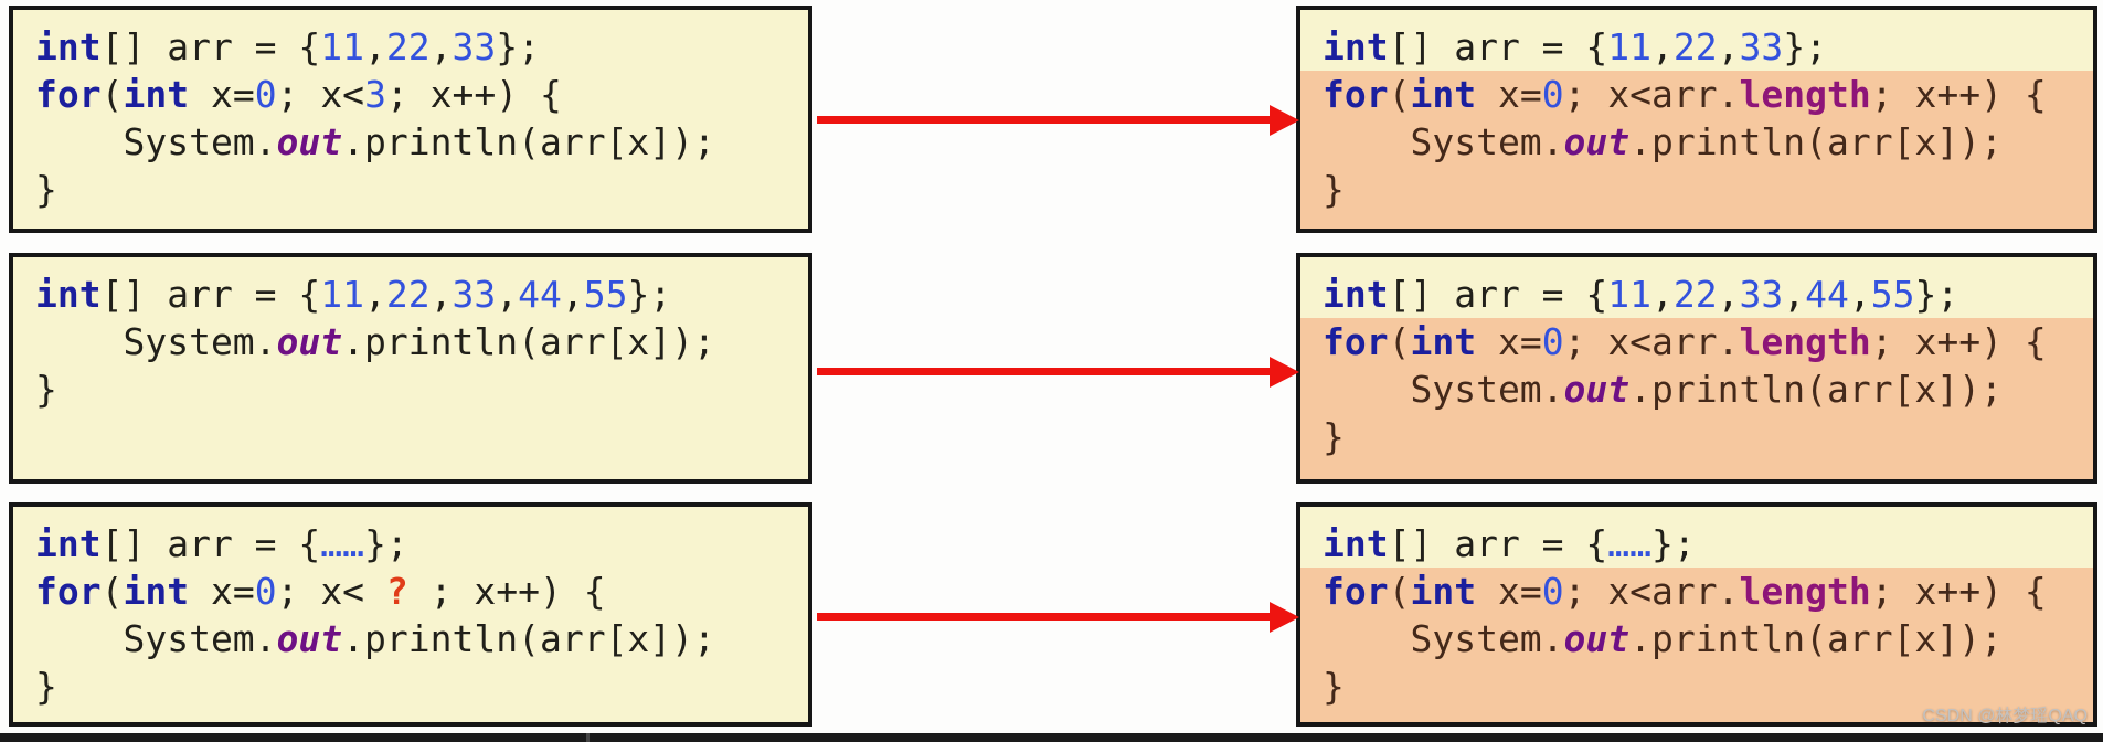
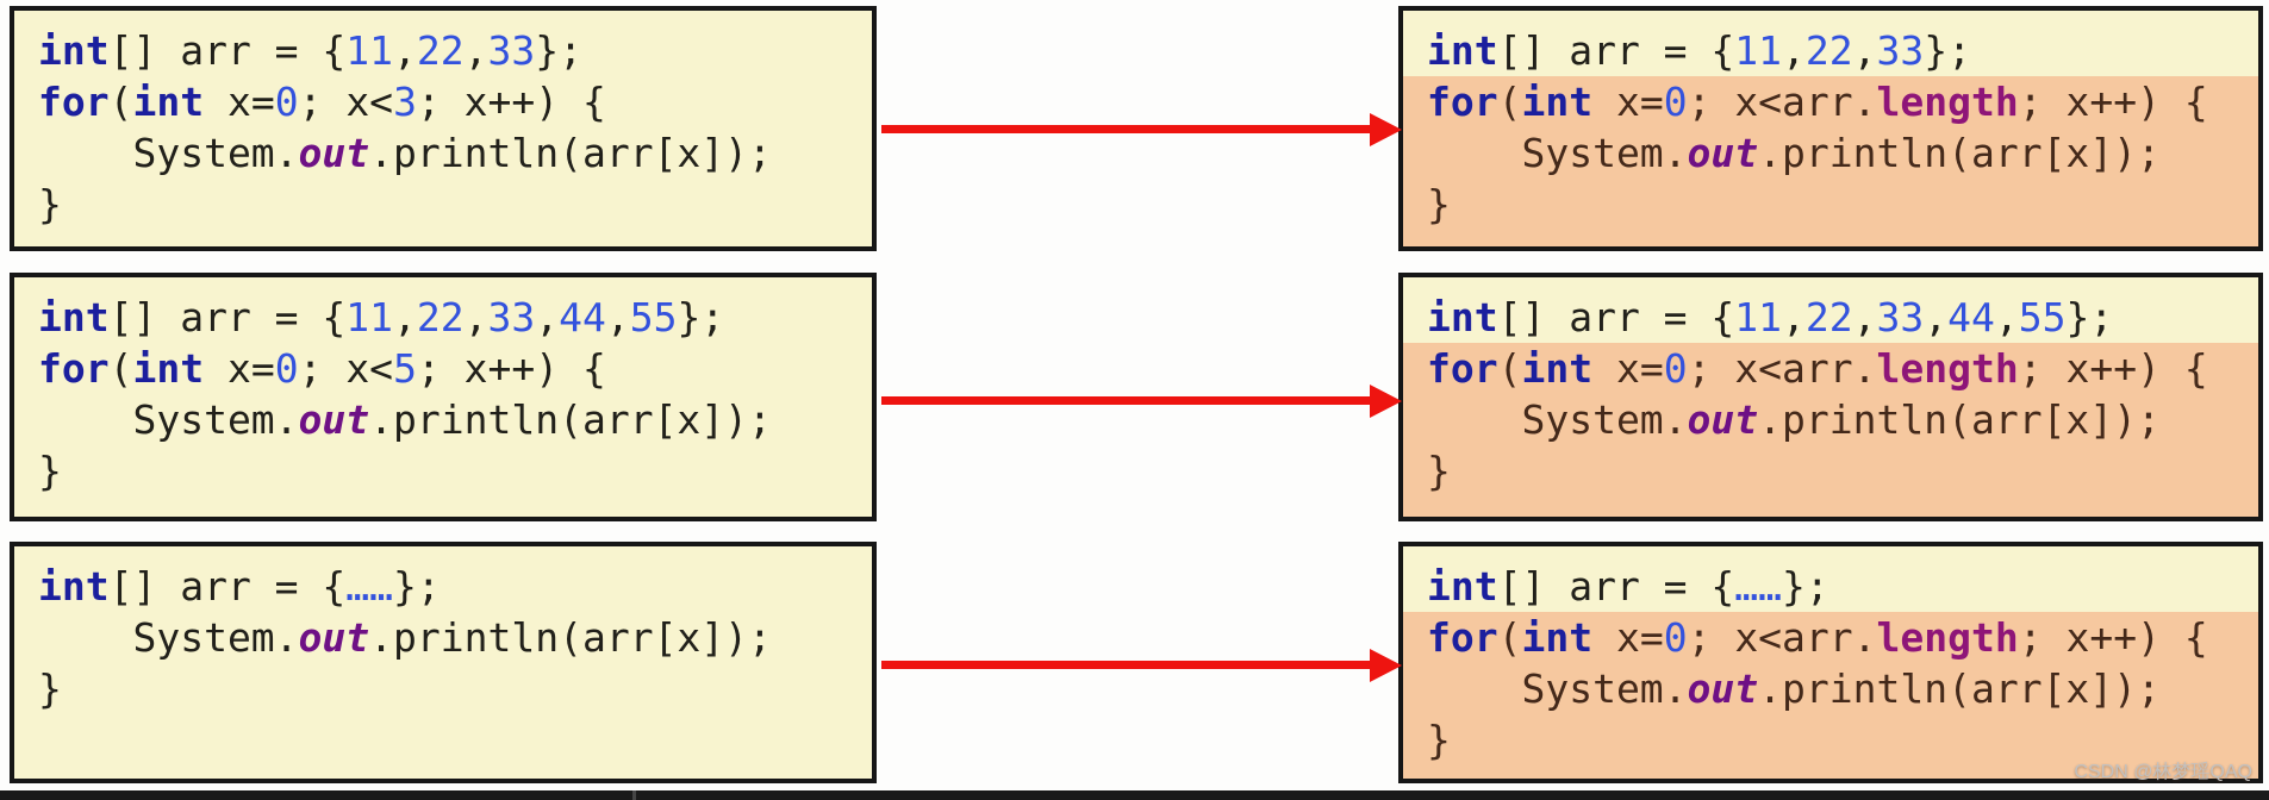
  int[] arr = {11,22,33};
  for(int x=0; x<3; x++) {
  System.out.println(arr[x]);
  }
  int[] arr = {11,22,33};
  for(int x=0; x<arr.length; x++) {
  System.out.println(arr[x]);
  }
  int[] arr = {11,22,33,44,55};
+ for(int x=0; x<5; x++) {
  System.out.println(arr[x]);
  }
  int[] arr = {11,22,33,44,55};
  for(int x=0; x<arr.length; x++) {
  System.out.println(arr[x]);
  }
  int[] arr = {……};
- for(int x=0; x< ? ; x++) {
  System.out.println(arr[x]);
  }
  int[] arr = {……};
  for(int x=0; x<arr.length; x++) {
  System.out.println(arr[x]);
  }
  CSDN @林梦瑶QAQ
